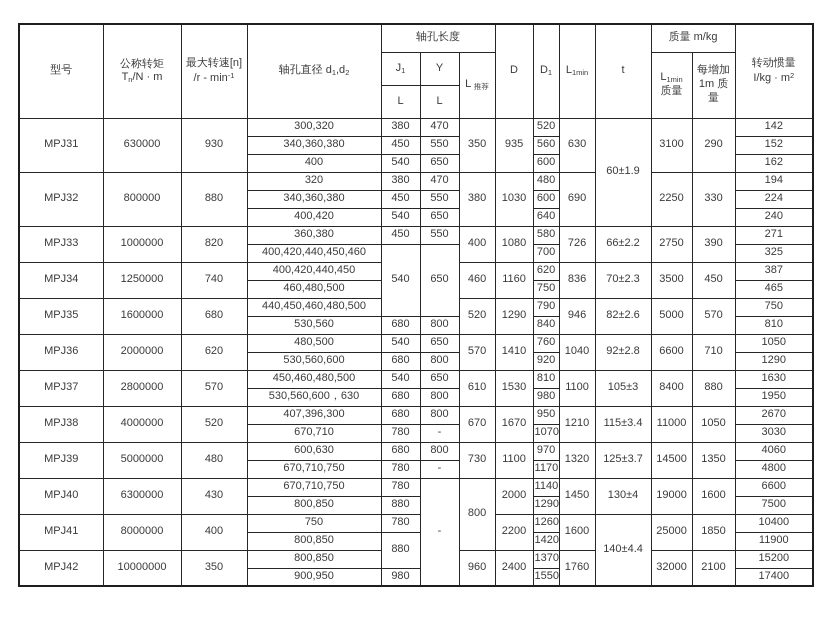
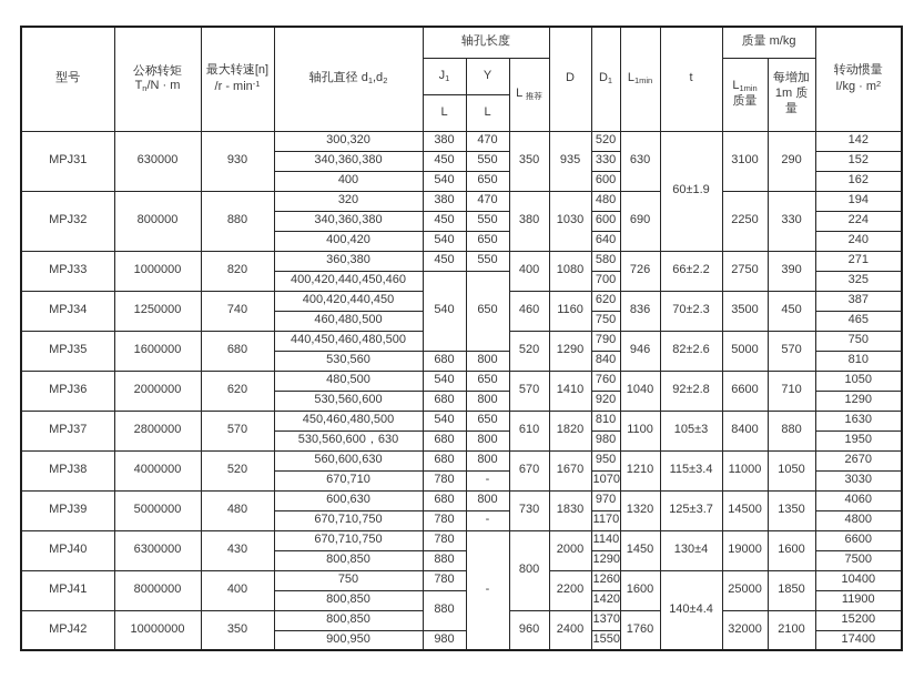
  型号	公称转矩Tn/N · m	最大转速[n]/r - min-1	轴孔直径 d1,d2	轴孔长度	D	D1	L1min	t	质量 m/kg	转动惯量I/kg · m2
  J1	Y	L 推荐	L1min质量	每增加1m 质量
  L	L
  MPJ31	630000	930	300,320	380	470	350	935	520	630	60±1.9	3100	290	142
- 340,360,380	450	550	560	152
+ 340,360,380	450	550	330	152
  400	540	650	600	162
  MPJ32	800000	880	320	380	470	380	1030	480	690	2250	330	194
  340,360,380	450	550	600	224
  400,420	540	650	640	240
  MPJ33	1000000	820	360,380	450	550	400	1080	580	726	66±2.2	2750	390	271
  400,420,440,450,460	540	650	700	325
  MPJ34	1250000	740	400,420,440,450	460	1160	620	836	70±2.3	3500	450	387
  460,480,500	750	465
  MPJ35	1600000	680	440,450,460,480,500	520	1290	790	946	82±2.6	5000	570	750
  530,560	680	800	840	810
  MPJ36	2000000	620	480,500	540	650	570	1410	760	1040	92±2.8	6600	710	1050
  530,560,600	680	800	920	1290
- MPJ37	2800000	570	450,460,480,500	540	650	610	1530	810	1100	105±3	8400	880	1630
+ MPJ37	2800000	570	450,460,480,500	540	650	610	1820	810	1100	105±3	8400	880	1630
  530,560,600，630	680	800	980	1950
- MPJ38	4000000	520	407,396,300	680	800	670	1670	950	1210	115±3.4	11000	1050	2670
+ MPJ38	4000000	520	560,600,630	680	800	670	1670	950	1210	115±3.4	11000	1050	2670
  670,710	780	-	1070	3030
- MPJ39	5000000	480	600,630	680	800	730	1100	970	1320	125±3.7	14500	1350	4060
+ MPJ39	5000000	480	600,630	680	800	730	1830	970	1320	125±3.7	14500	1350	4060
  670,710,750	780	-	1170	4800
  MPJ40	6300000	430	670,710,750	780	-	800	2000	1140	1450	130±4	19000	1600	6600
  800,850	880	1290	7500
  MPJ41	8000000	400	750	780	2200	1260	1600	140±4.4	25000	1850	10400
  800,850	880	1420	11900
  MPJ42	10000000	350	800,850	960	2400	1370	1760	32000	2100	15200
  900,950	980	1550	17400
